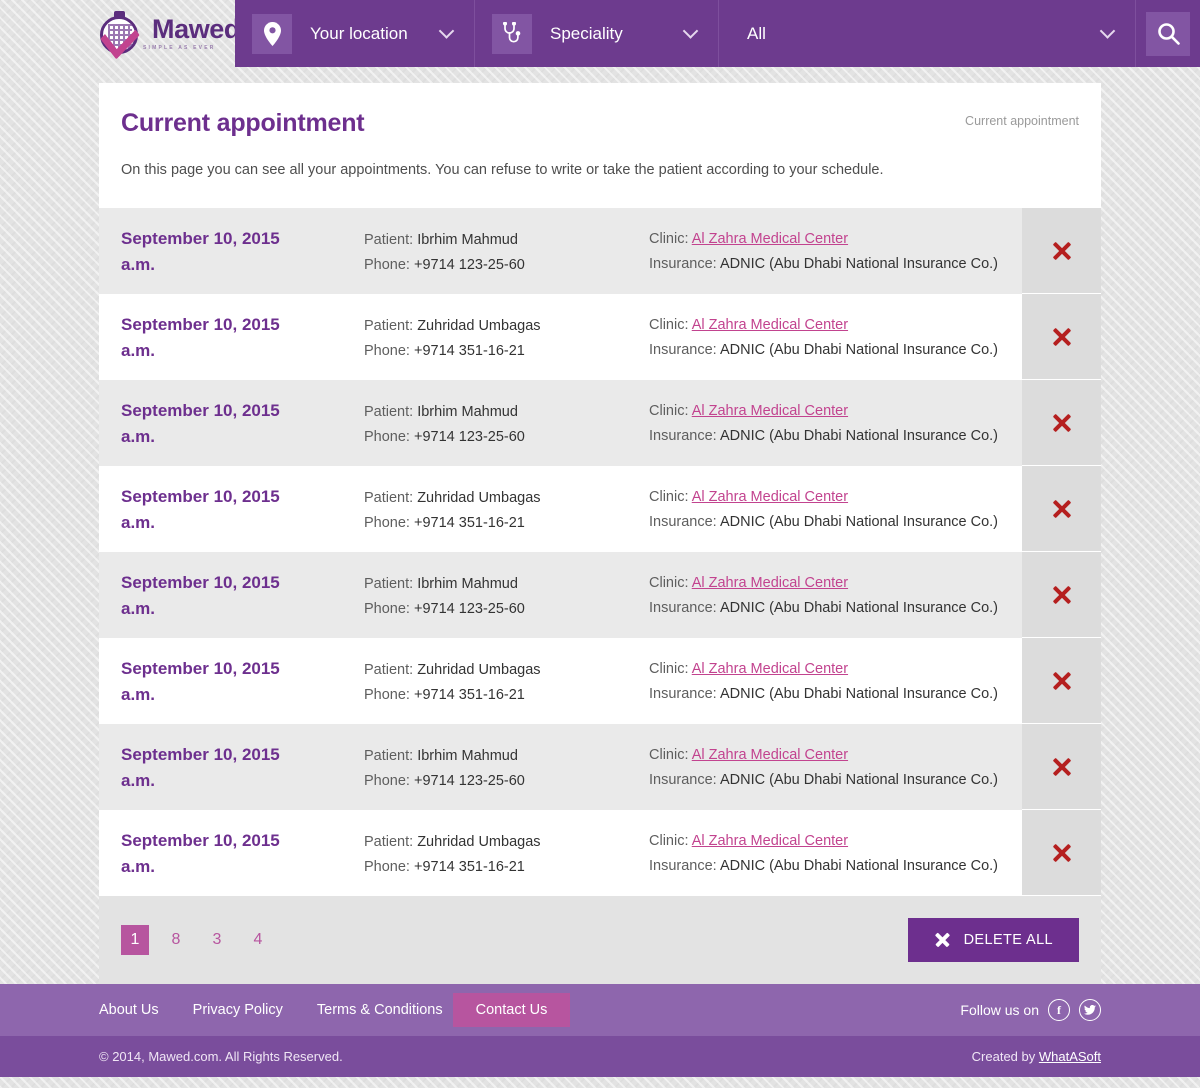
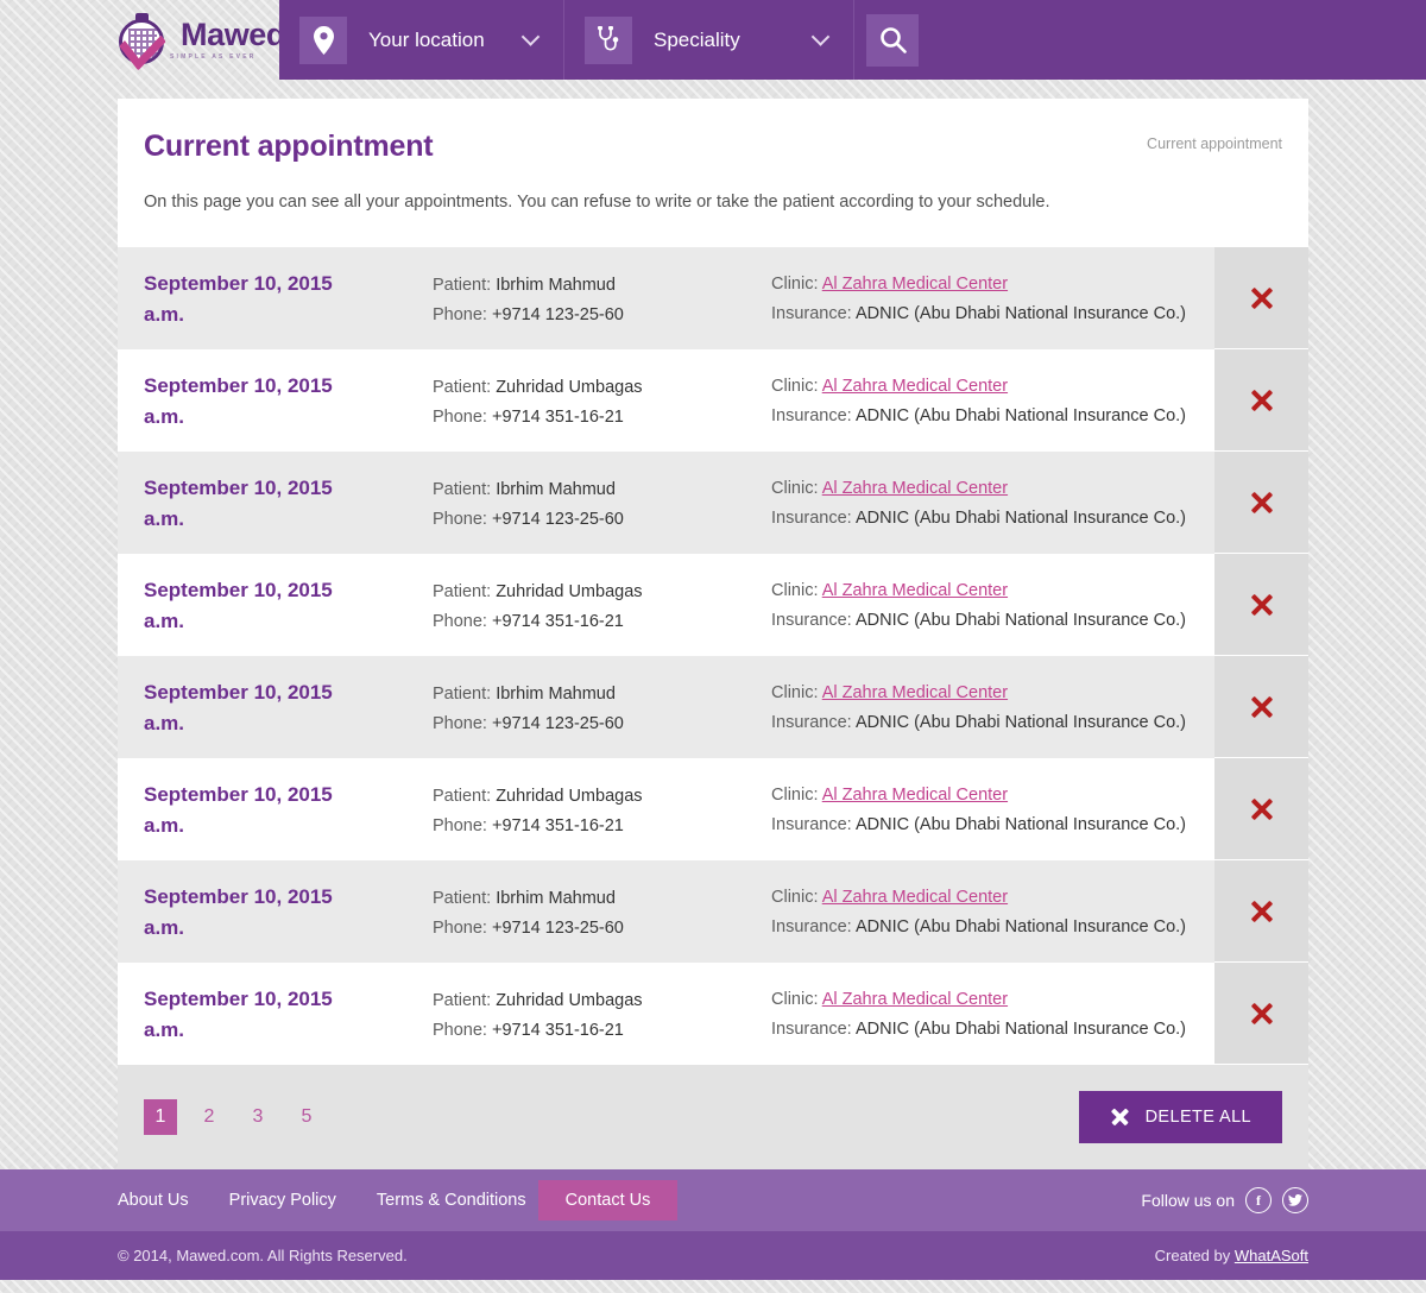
  Mawed
  Your location
  Speciality
- All
  Current appointment
  Current appointment
  On this page you can see all your appointments. You can refuse to write or take the patient according to your schedule.
  September 10, 2015
  a.m.
  Patient: Ibrhim Mahmud
  Phone: +9714 123-25-60
  Clinic: Al Zahra Medical Center
  Insurance: ADNIC (Abu Dhabi National Insurance Co.)
  September 10, 2015
  a.m.
  Patient: Zuhridad Umbagas
  Phone: +9714 351-16-21
  Clinic: Al Zahra Medical Center
  Insurance: ADNIC (Abu Dhabi National Insurance Co.)
  September 10, 2015
  a.m.
  Patient: Ibrhim Mahmud
  Phone: +9714 123-25-60
  Clinic: Al Zahra Medical Center
  Insurance: ADNIC (Abu Dhabi National Insurance Co.)
  September 10, 2015
  a.m.
  Patient: Zuhridad Umbagas
  Phone: +9714 351-16-21
  Clinic: Al Zahra Medical Center
  Insurance: ADNIC (Abu Dhabi National Insurance Co.)
  September 10, 2015
  a.m.
  Patient: Ibrhim Mahmud
  Phone: +9714 123-25-60
  Clinic: Al Zahra Medical Center
  Insurance: ADNIC (Abu Dhabi National Insurance Co.)
  September 10, 2015
  a.m.
  Patient: Zuhridad Umbagas
  Phone: +9714 351-16-21
  Clinic: Al Zahra Medical Center
  Insurance: ADNIC (Abu Dhabi National Insurance Co.)
  September 10, 2015
  a.m.
  Patient: Ibrhim Mahmud
  Phone: +9714 123-25-60
  Clinic: Al Zahra Medical Center
  Insurance: ADNIC (Abu Dhabi National Insurance Co.)
  September 10, 2015
  a.m.
  Patient: Zuhridad Umbagas
  Phone: +9714 351-16-21
  Clinic: Al Zahra Medical Center
  Insurance: ADNIC (Abu Dhabi National Insurance Co.)
  1
- 8
+ 2
  3
- 4
+ 5
  DELETE ALL
  About Us
  Privacy Policy
  Terms & Conditions
  Contact Us
  Follow us on
  f
  © 2014, Mawed.com. All Rights Reserved.
  Created by WhatASoft
